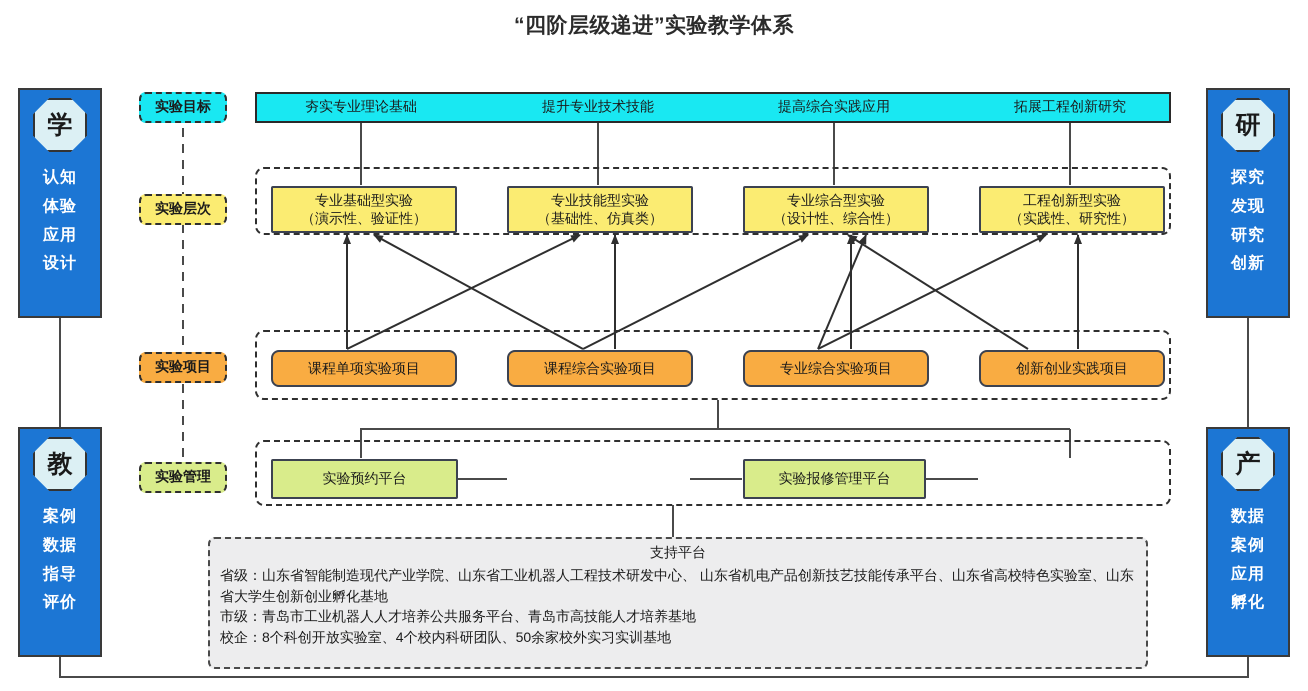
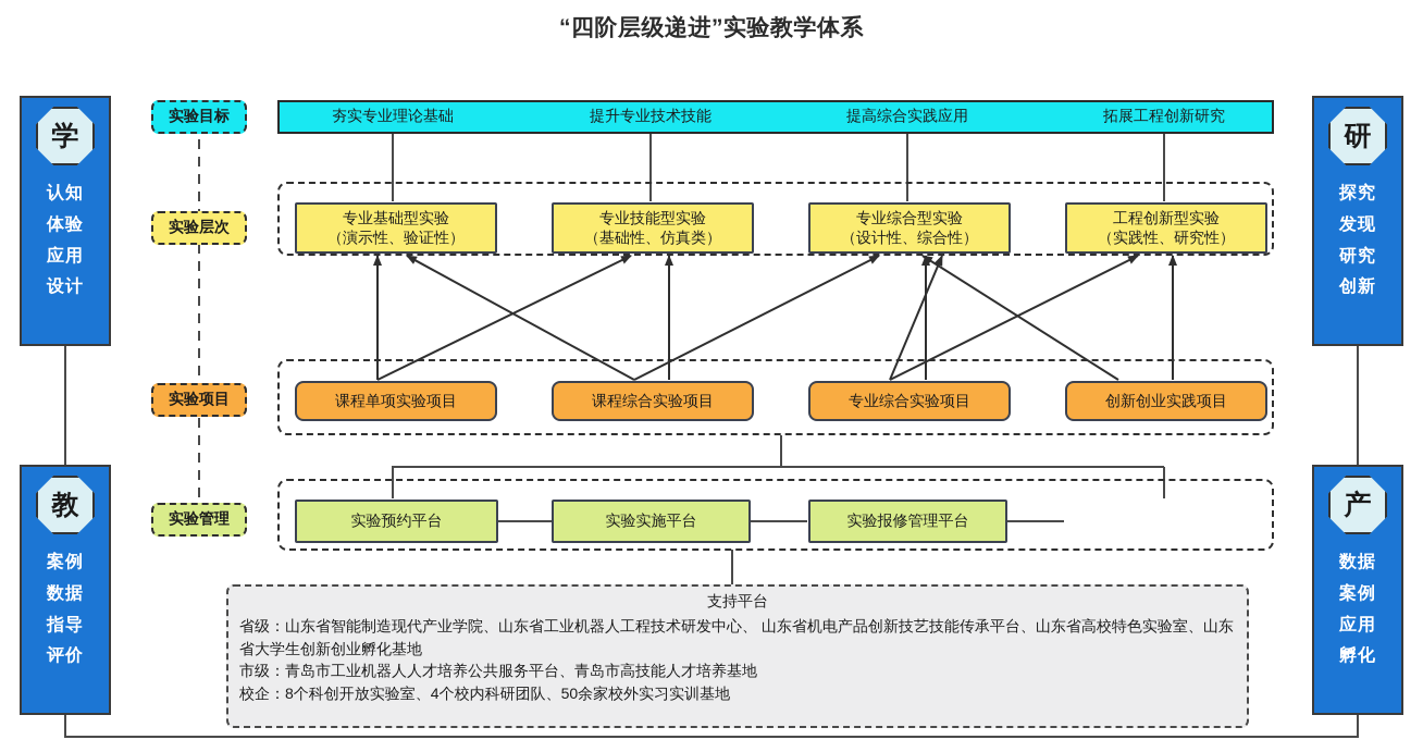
  “四阶层级递进”实验教学体系
  学
  认知
  体验
  应用
  设计
  教
  案例
  数据
  指导
  评价
  研
  探究
  发现
  研究
  创新
  产
  数据
  案例
  应用
  孵化
  实验目标
  实验层次
  实验项目
  实验管理
  夯实专业理论基础
  提升专业技术技能
  提高综合实践应用
  拓展工程创新研究
  专业基础型实验
  （演示性、验证性）
  专业技能型实验
  （基础性、仿真类）
  专业综合型实验
  （设计性、综合性）
  工程创新型实验
  （实践性、研究性）
  课程单项实验项目
  课程综合实验项目
  专业综合实验项目
  创新创业实践项目
  实验预约平台
+ 实验实施平台
  实验报修管理平台
  支持平台
  省级：山东省智能制造现代产业学院、山东省工业机器人工程技术研发中心、 山东省机电产品创新技艺技能传承平台、山东省高校特色实验室、山东省大学生创新创业孵化基地
  市级：青岛市工业机器人人才培养公共服务平台、青岛市高技能人才培养基地
  校企：8个科创开放实验室、4个校内科研团队、50余家校外实习实训基地
